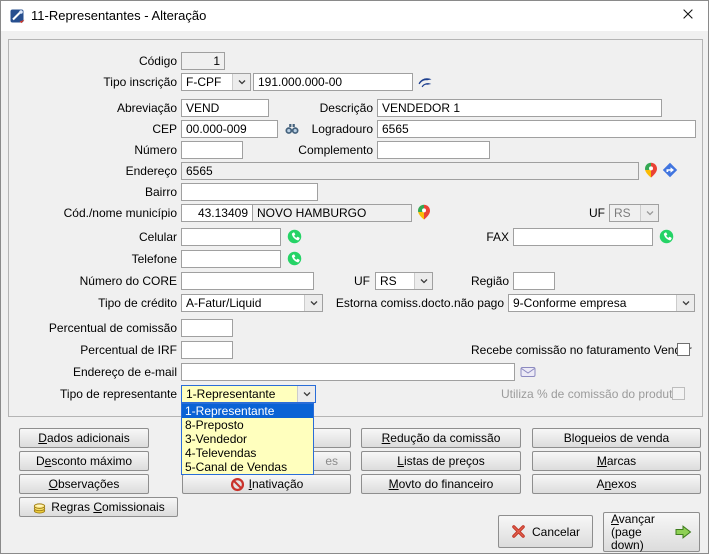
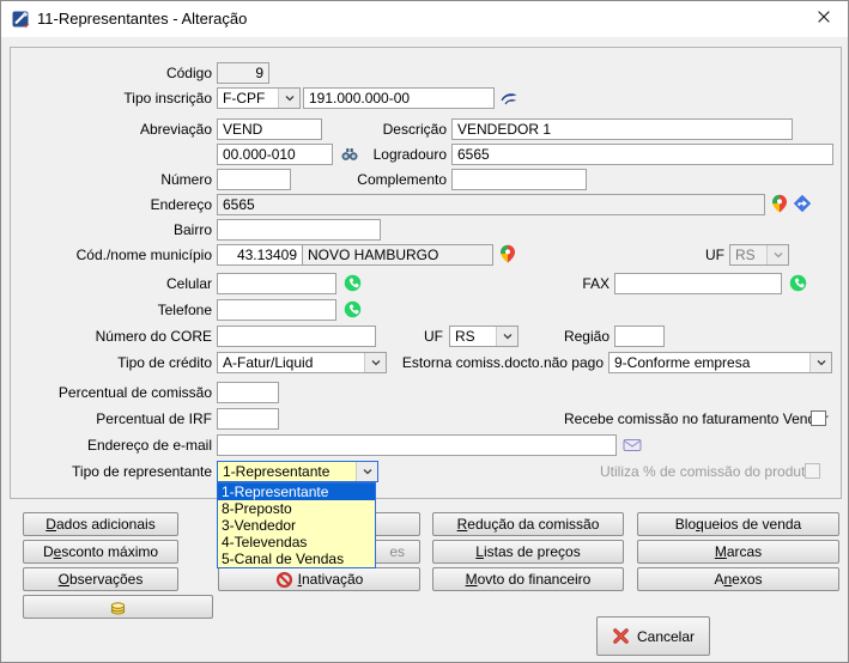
  11-Representantes - Alteração
  Código
- 1
+ 9
  Tipo inscrição
  F-CPF
  191.000.000-00
  Abreviação
  VEND
  Descrição
  VENDEDOR 1
- CEP
- 00.000-009
+ 00.000-010
  Logradouro
  6565
  Número
  Complemento
  Endereço
  6565
  Bairro
  Cód./nome município
  43.13409
  NOVO HAMBURGO
  UF
  RS
  Celular
  FAX
  Telefone
  Número do CORE
  UF
  RS
  Região
  Tipo de crédito
  A-Fatur/Liquid
  Estorna comiss.docto.não pago
  9-Conforme empresa
  Percentual de comissão
  Percentual de IRF
  Recebe comissão no faturamento Ven
  Endereço de e-mail
  Tipo de representante
  1-Representante
  Utiliza % de comissão do produt
  1-Representante
  8-Preposto
  3-Vendedor
  4-Televendas
  5-Canal de Vendas
  Dados adicionais
  Redução da comissão
  Bloqueios de venda
  Desconto máximo
  es
  Listas de preços
  Marcas
  Observações
  Inativação
  Movto do financeiro
  Anexos
- Regras Comissionais
  Cancelar
- Avançar
- (page down)
